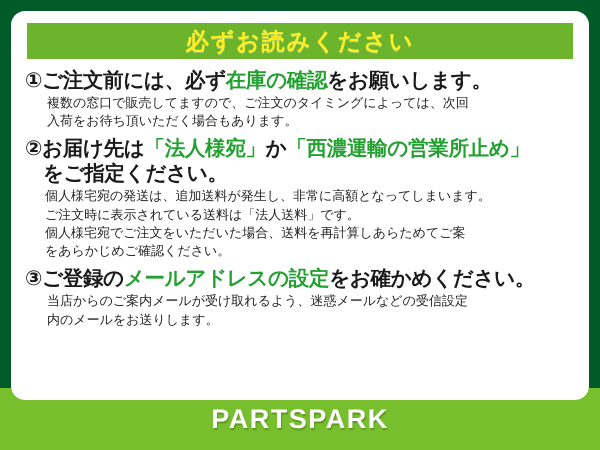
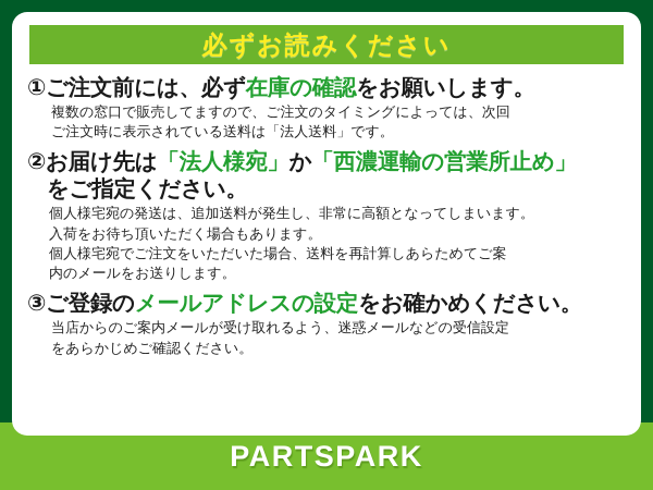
  PARTSPARK
  必ずお読みください
  ①ご注文前には、必ず在庫の確認をお願いします。
  複数の窓口で販売してますので、ご注文のタイミングによっては、次回
- 入荷をお待ち頂いただく場合もあります。
+ ご注文時に表示されている送料は「法人送料」です。
  ②お届け先は「法人様宛」か「西濃運輸の営業所止め」
  をご指定ください。
  個人様宅宛の発送は、追加送料が発生し、非常に高額となってしまいます。
- ご注文時に表示されている送料は「法人送料」です。
+ 入荷をお待ち頂いただく場合もあります。
  個人様宅宛でご注文をいただいた場合、送料を再計算しあらためてご案
- をあらかじめご確認ください。
+ 内のメールをお送りします。
  ③ご登録のメールアドレスの設定をお確かめください。
  当店からのご案内メールが受け取れるよう、迷惑メールなどの受信設定
- 内のメールをお送りします。
+ をあらかじめご確認ください。
